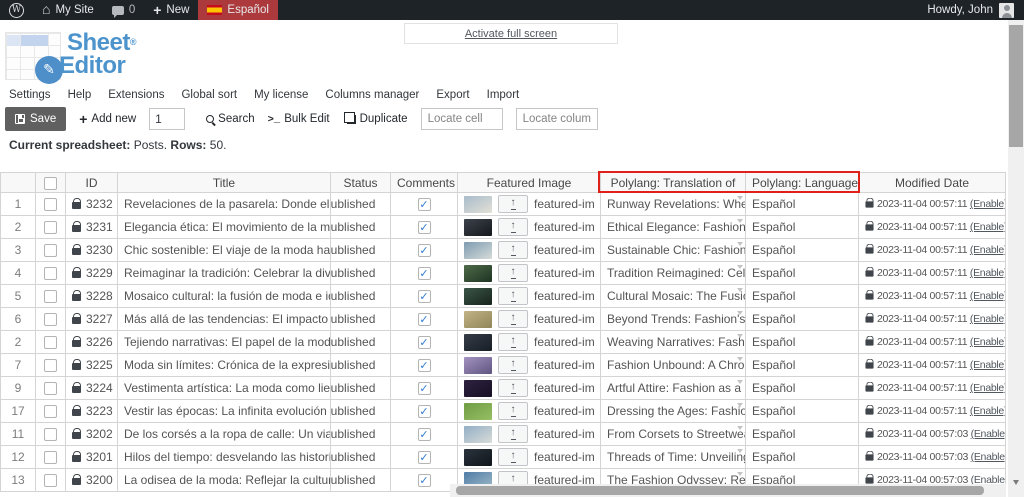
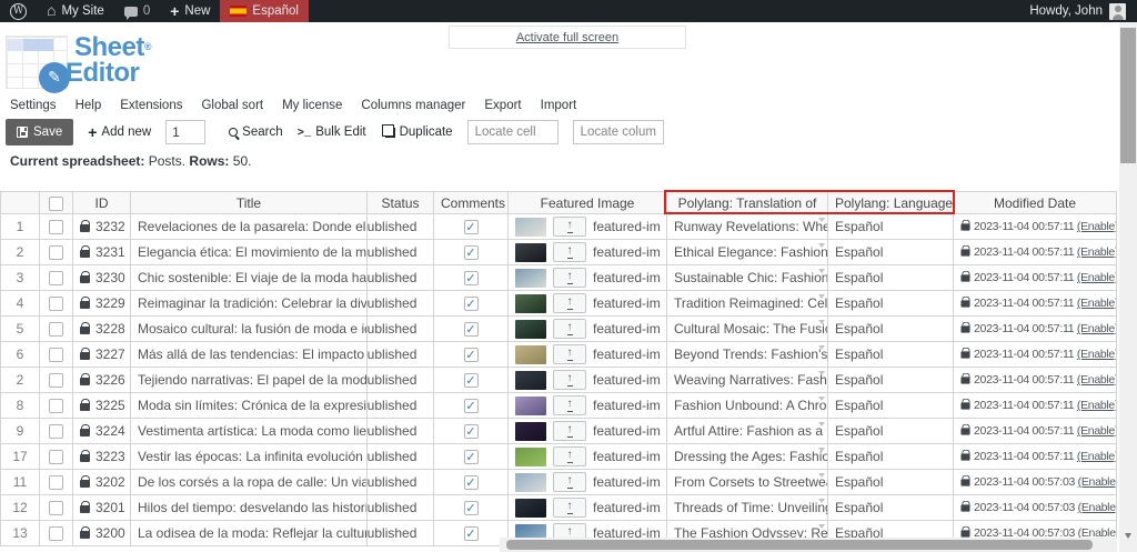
  My Site
  0
  New
  Español
  Howdy, John
  Activate full screen
  Sheet®
  Editor
  Settings
  Help
  Extensions
  Global sort
  My license
  Columns manager
  Export
  Import
  Save
  +
  Add new
  1
  Search
  Bulk Edit
  Duplicate
  Locate cell
  Locate colum
  Current spreadsheet: Posts. Rows: 50.
  		ID	Title	Status	Comments	Featured Image	Polylang: Translation of	Polylang: Language	Modified Date
  1		3232	Revelaciones de la pasarela: Donde el	ublished		featured-im	Runway Revelations: Whe	Español	2023-11-04 00:57:11 (Enable
  2		3231	Elegancia ética: El movimiento de la m	ublished		featured-im	Ethical Elegance: Fashion	Español	2023-11-04 00:57:11 (Enable
  3		3230	Chic sostenible: El viaje de la moda ha	ublished		featured-im	Sustainable Chic: Fashion	Español	2023-11-04 00:57:11 (Enable
  4		3229	Reimaginar la tradición: Celebrar la div	ublished		featured-im	Tradition Reimagined: Cel	Español	2023-11-04 00:57:11 (Enable
  5		3228	Mosaico cultural: la fusión de moda e i	ublished		featured-im	Cultural Mosaic: The Fusi	Español	2023-11-04 00:57:11 (Enable
  6		3227	Más allá de las tendencias: El impacto	ublished		featured-im	Beyond Trends: Fashion's	Español	2023-11-04 00:57:11 (Enable
  2		3226	Tejiendo narrativas: El papel de la mod	ublished		featured-im	Weaving Narratives: Fash	Español	2023-11-04 00:57:11 (Enable
- 7		3225	Moda sin límites: Crónica de la expresi	ublished		featured-im	Fashion Unbound: A Chro	Español	2023-11-04 00:57:11 (Enable
+ 8		3225	Moda sin límites: Crónica de la expresi	ublished		featured-im	Fashion Unbound: A Chro	Español	2023-11-04 00:57:11 (Enable
  9		3224	Vestimenta artística: La moda como lie	ublished		featured-im	Artful Attire: Fashion as a	Español	2023-11-04 00:57:11 (Enable
  17		3223	Vestir las épocas: La infinita evolución	ublished		featured-im	Dressing the Ages: Fashio	Español	2023-11-04 00:57:11 (Enable
  11		3202	De los corsés a la ropa de calle: Un via	ublished		featured-im	From Corsets to Streetwe	Español	2023-11-04 00:57:03 (Enable
  12		3201	Hilos del tiempo: desvelando las histori	ublished		featured-im	Threads of Time: Unveilin	Español	2023-11-04 00:57:03 (Enable
  13		3200	La odisea de la moda: Reflejar la cultur	ublished		featured-im	The Fashion Odyssey: Re	Español	2023-11-04 00:57:03 (Enable
